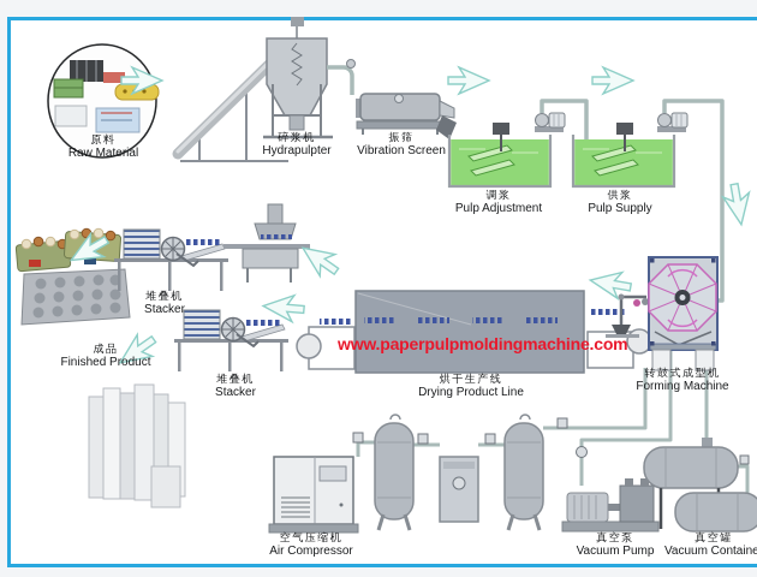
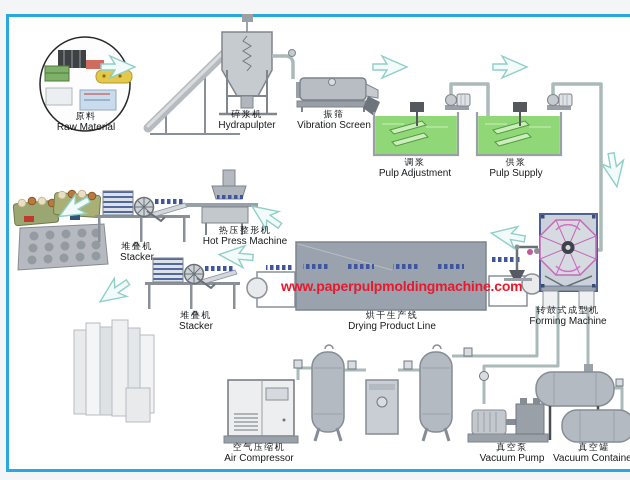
  原料
  Raw Material
  碎浆机
  Hydrapulpter
  振筛
  Vibration Screen
  调浆
  Pulp Adjustment
  供浆
  Pulp Supply
- 成品
- Finished Product
  堆叠机
  Stacker
+ 热压整形机
+ Hot Press Machine
  堆叠机
  Stacker
  烘干生产线
  Drying Product Line
  转鼓式成型机
  Forming Machine
  空气压缩机
  Air Compressor
  真空泵
  Vacuum Pump
  真空罐
  Vacuum Containe
  www.paperpulpmoldingmachine.com
